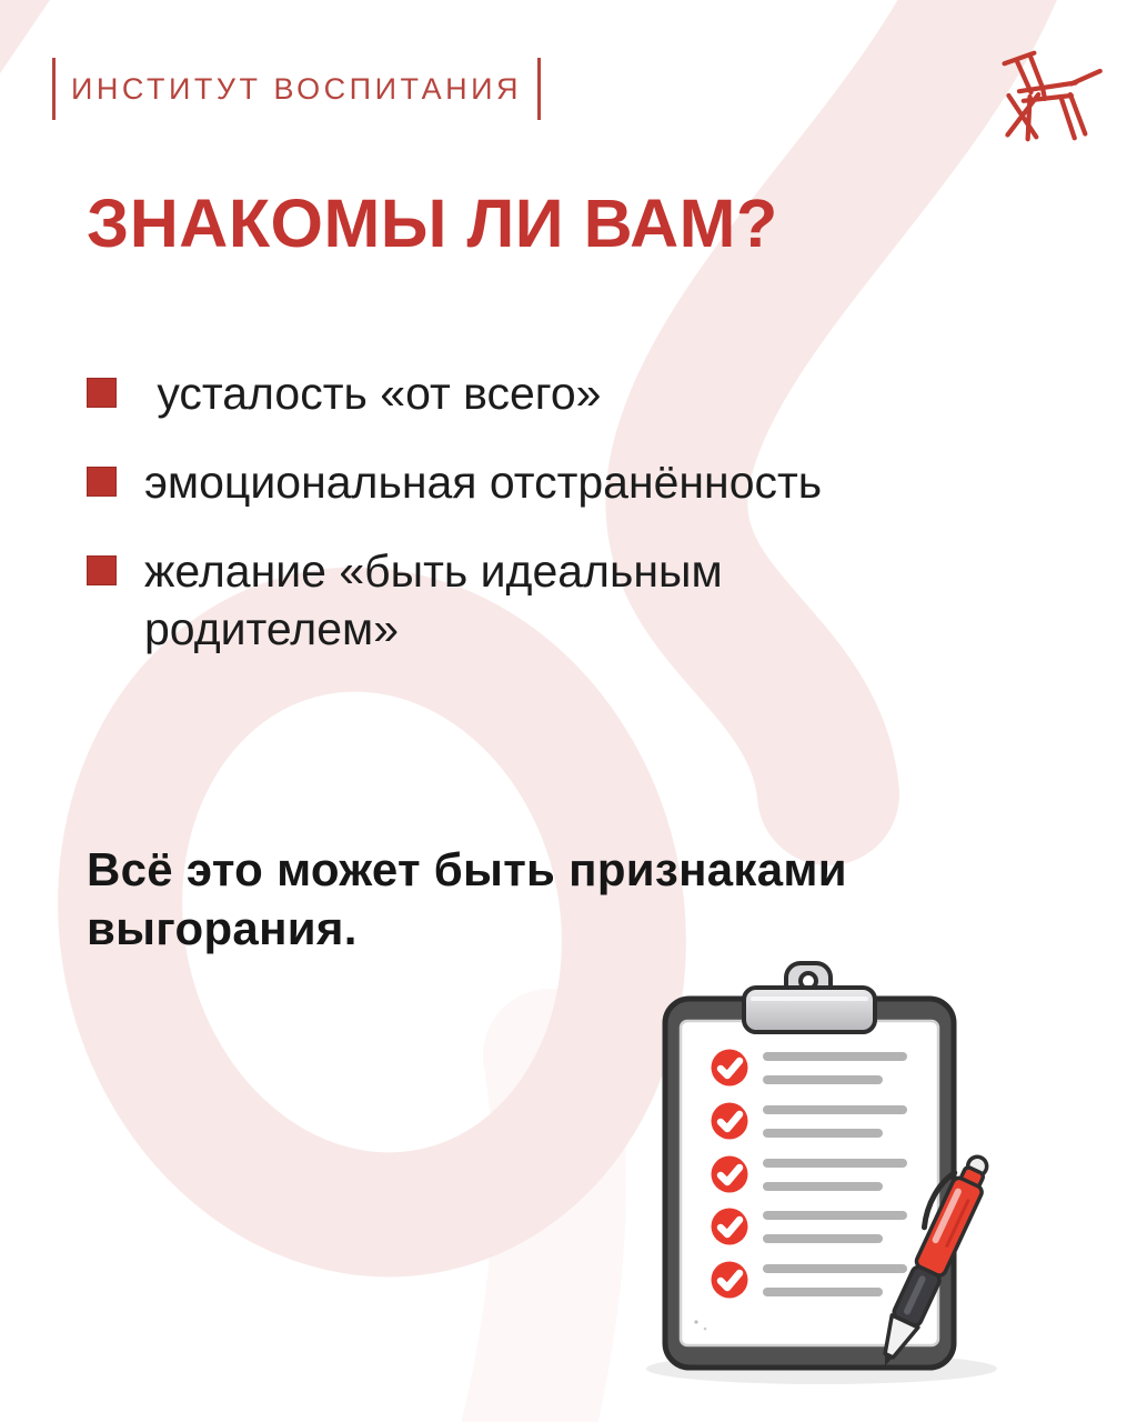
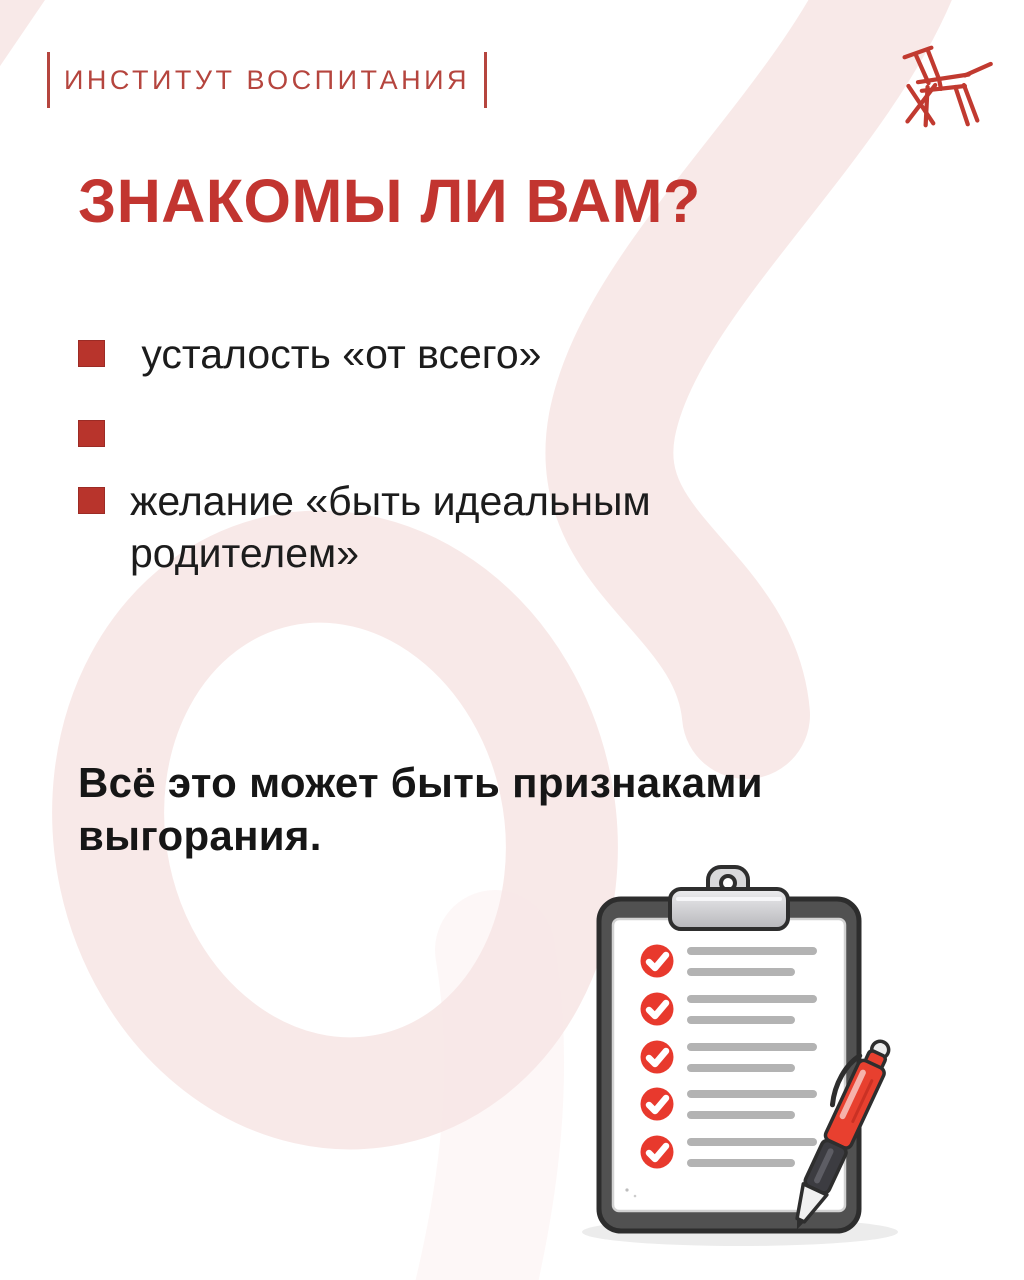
  ИНСТИТУТ ВОСПИТАНИЯ
  ЗНАКОМЫ ЛИ ВАМ?
  усталость «от всего»
- эмоциональная отстранённость
  желание «быть идеальным родителем»
  Всё это может быть признаками
  выгорания.
